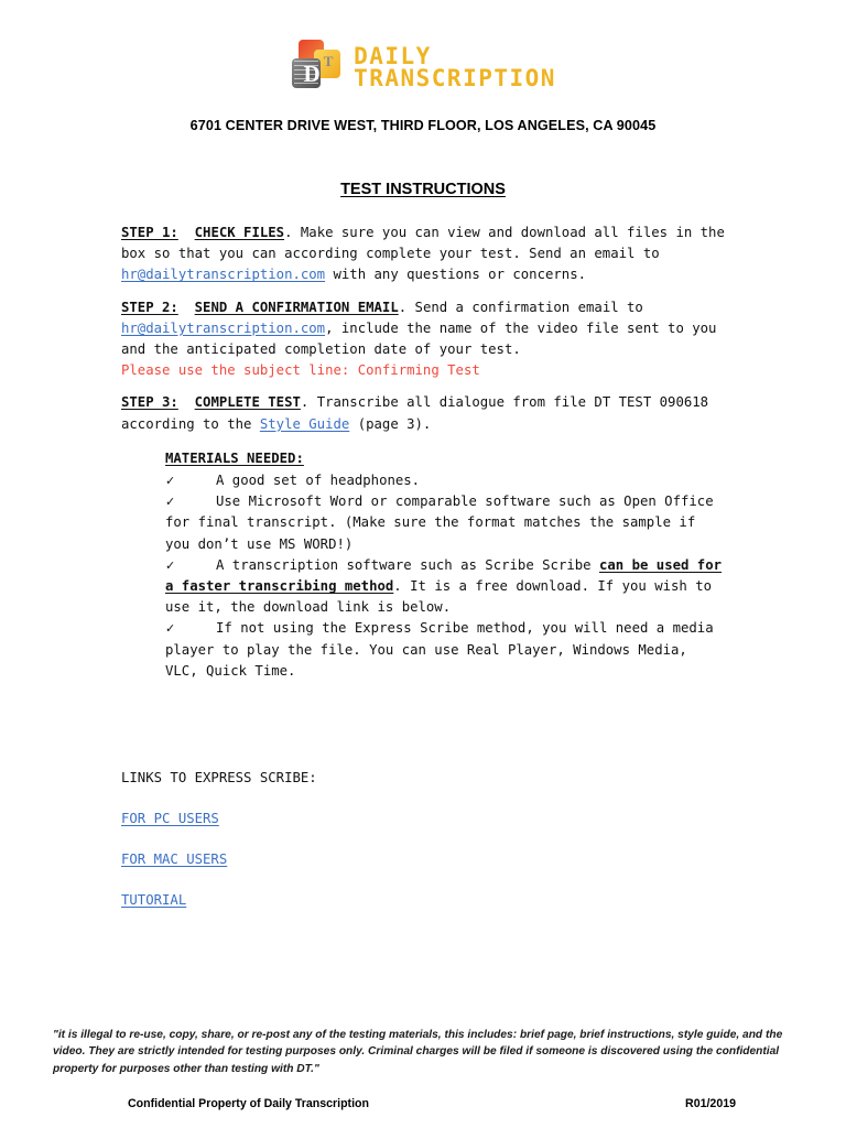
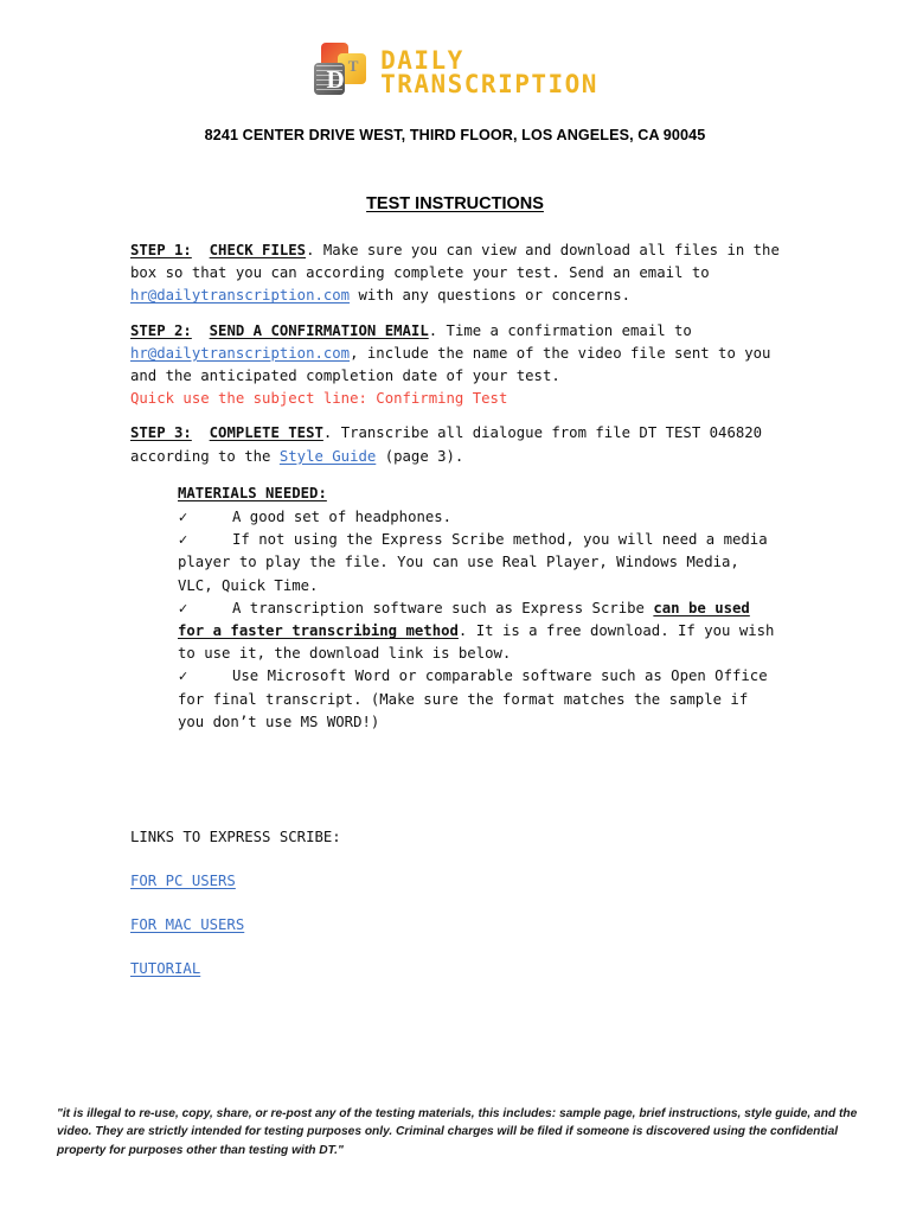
  T
  D
  DAILY
  TRANSCRIPTION
- 6701 CENTER DRIVE WEST, THIRD FLOOR, LOS ANGELES, CA 90045
+ 8241 CENTER DRIVE WEST, THIRD FLOOR, LOS ANGELES, CA 90045
  TEST INSTRUCTIONS
  STEP 1: CHECK FILES. Make sure you can view and download all files in the box so that you can according complete your test. Send an email to hr@dailytranscription.com with any questions or concerns.
- STEP 2: SEND A CONFIRMATION EMAIL. Send a confirmation email to hr@dailytranscription.com, include the name of the video file sent to you and the anticipated completion date of your test.
+ STEP 2: SEND A CONFIRMATION EMAIL. Time a confirmation email to hr@dailytranscription.com, include the name of the video file sent to you and the anticipated completion date of your test.
- Please use the subject line: Confirming Test
+ Quick use the subject line: Confirming Test
- STEP 3: COMPLETE TEST. Transcribe all dialogue from file DT TEST 090618 according to the Style Guide (page 3).
+ STEP 3: COMPLETE TEST. Transcribe all dialogue from file DT TEST 046820 according to the Style Guide (page 3).
  MATERIALS NEEDED:
  ✓ A good set of headphones.
- ✓ Use Microsoft Word or comparable software such as Open Office for final transcript. (Make sure the format matches the sample if you don’t use MS WORD!)
+ ✓ If not using the Express Scribe method, you will need a media player to play the file. You can use Real Player, Windows Media, VLC, Quick Time.
- ✓ A transcription software such as Scribe Scribe can be used for a faster transcribing method. It is a free download. If you wish to use it, the download link is below.
+ ✓ A transcription software such as Express Scribe can be used for a faster transcribing method. It is a free download. If you wish to use it, the download link is below.
- ✓ If not using the Express Scribe method, you will need a media player to play the file. You can use Real Player, Windows Media, VLC, Quick Time.
+ ✓ Use Microsoft Word or comparable software such as Open Office for final transcript. (Make sure the format matches the sample if you don’t use MS WORD!)
  LINKS TO EXPRESS SCRIBE:
  FOR PC USERS
  FOR MAC USERS
  TUTORIAL
- "it is illegal to re-use, copy, share, or re-post any of the testing materials, this includes: brief page, brief instructions, style guide, and the video. They are strictly intended for testing purposes only. Criminal charges will be filed if someone is discovered using the confidential property for purposes other than testing with DT."
+ "it is illegal to re-use, copy, share, or re-post any of the testing materials, this includes: sample page, brief instructions, style guide, and the video. They are strictly intended for testing purposes only. Criminal charges will be filed if someone is discovered using the confidential property for purposes other than testing with DT."
- Confidential Property of Daily Transcription
- R01/2019
